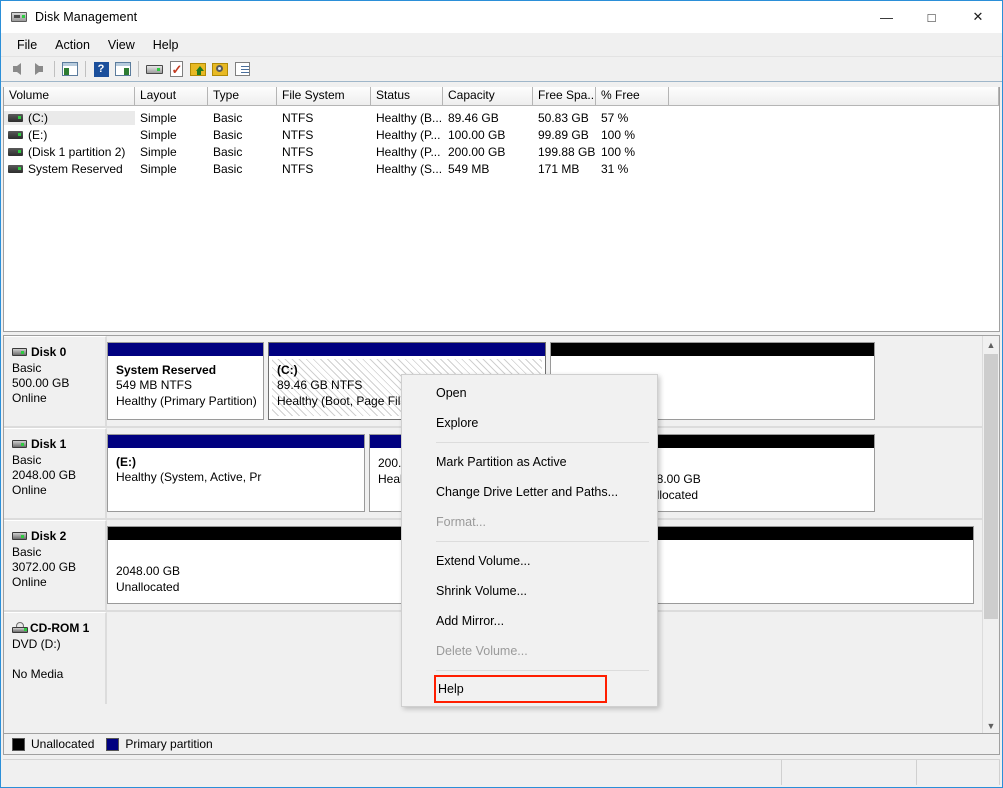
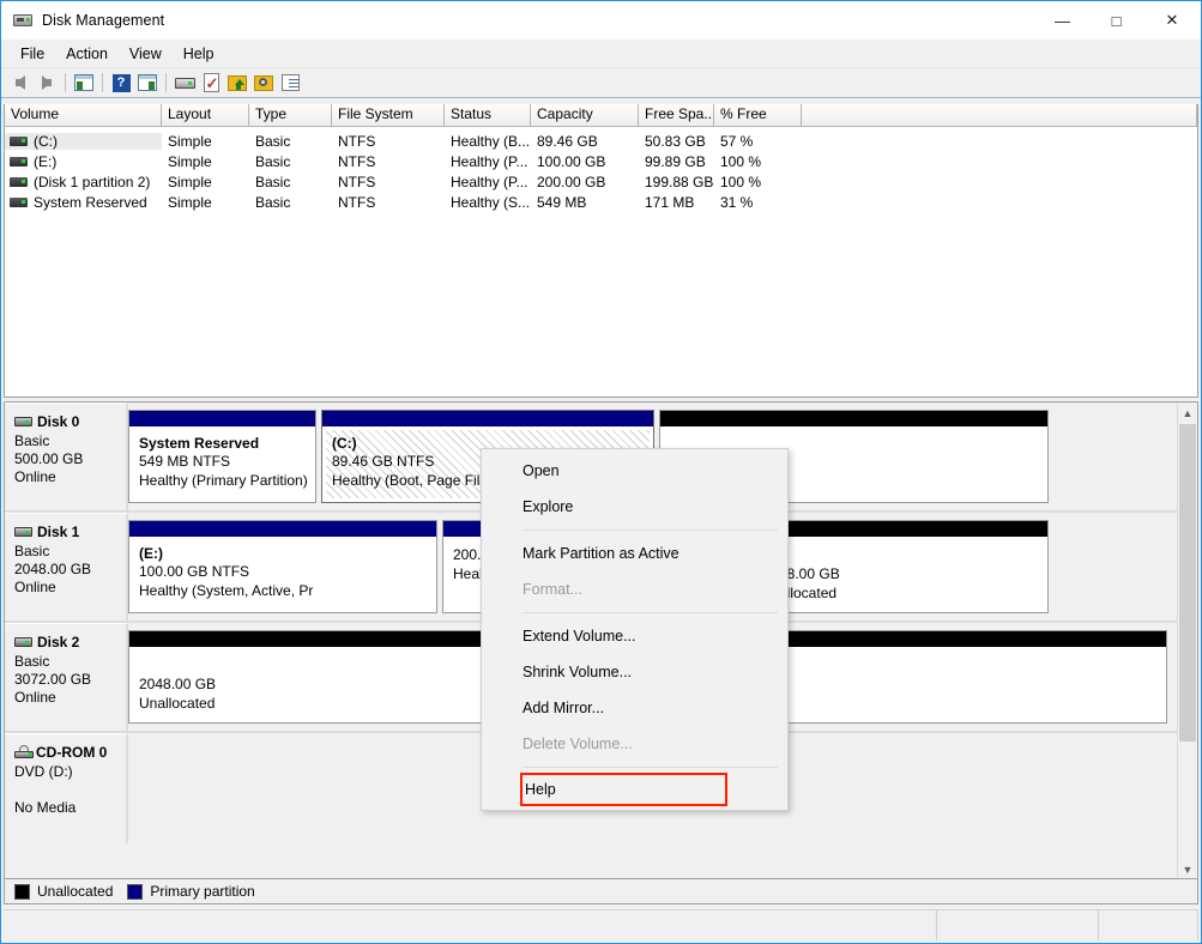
  Disk Management
  —
  □
  ✕
  File
  Action
  View
  Help
  ?
  ✓
  Volume
  Layout
  Type
  File System
  Status
  Capacity
  Free Spa..
  % Free
  (C:)
  Simple
  Basic
  NTFS
  Healthy (B...
  89.46 GB
  50.83 GB
  57 %
  (E:)
  Simple
  Basic
  NTFS
  Healthy (P...
  100.00 GB
  99.89 GB
  100 %
  (Disk 1 partition 2)
  Simple
  Basic
  NTFS
  Healthy (P...
  200.00 GB
  199.88 GB
  100 %
  System Reserved
  Simple
  Basic
  NTFS
  Healthy (S...
  549 MB
  171 MB
  31 %
  Disk 0
  Basic
  500.00 GB
  Online
  System Reserved
  549 MB NTFS
  Healthy (Primary Partition)
  (C:)
  89.46 GB NTFS
  Healthy (Boot, Page Fil
  Disk 1
  Basic
  2048.00 GB
  Online
  (E:)
+ 100.00 GB NTFS
  Healthy (System, Active, Pr
  200.
  8.00 GB
  llocated
  Disk 2
  Basic
  3072.00 GB
  Online
  2048.00 GB
  Unallocated
- CD-ROM 1
+ CD-ROM 0
  DVD (D:)
  No Media
  ▲
  ▼
  Unallocated
  Primary partition
  Open
  Explore
  Mark Partition as Active
- Change Drive Letter and Paths...
  Format...
  Extend Volume...
  Shrink Volume...
  Add Mirror...
  Delete Volume...
  Help
